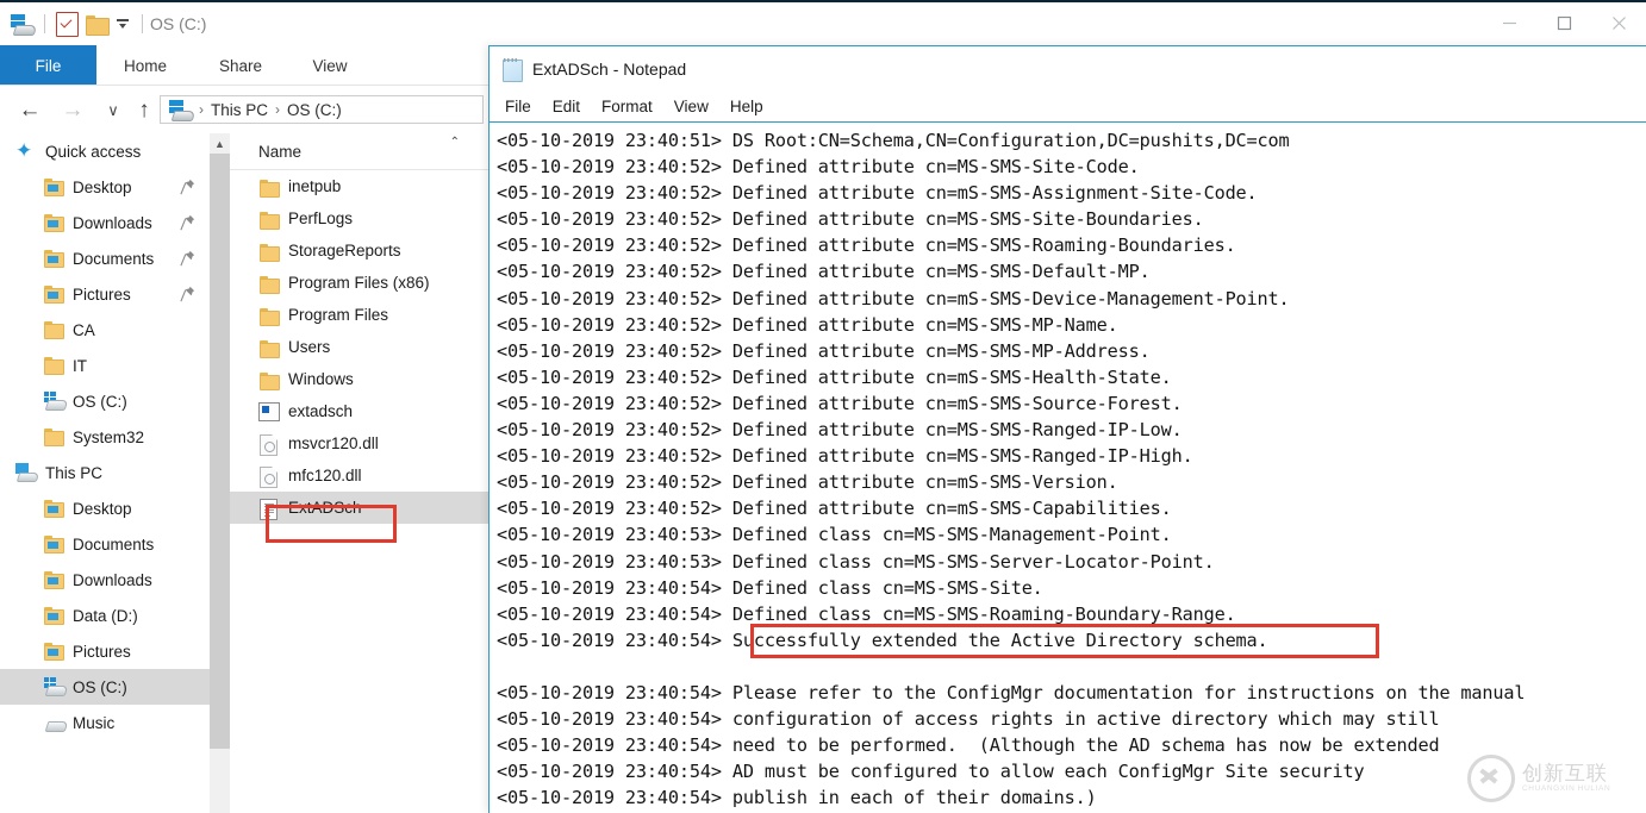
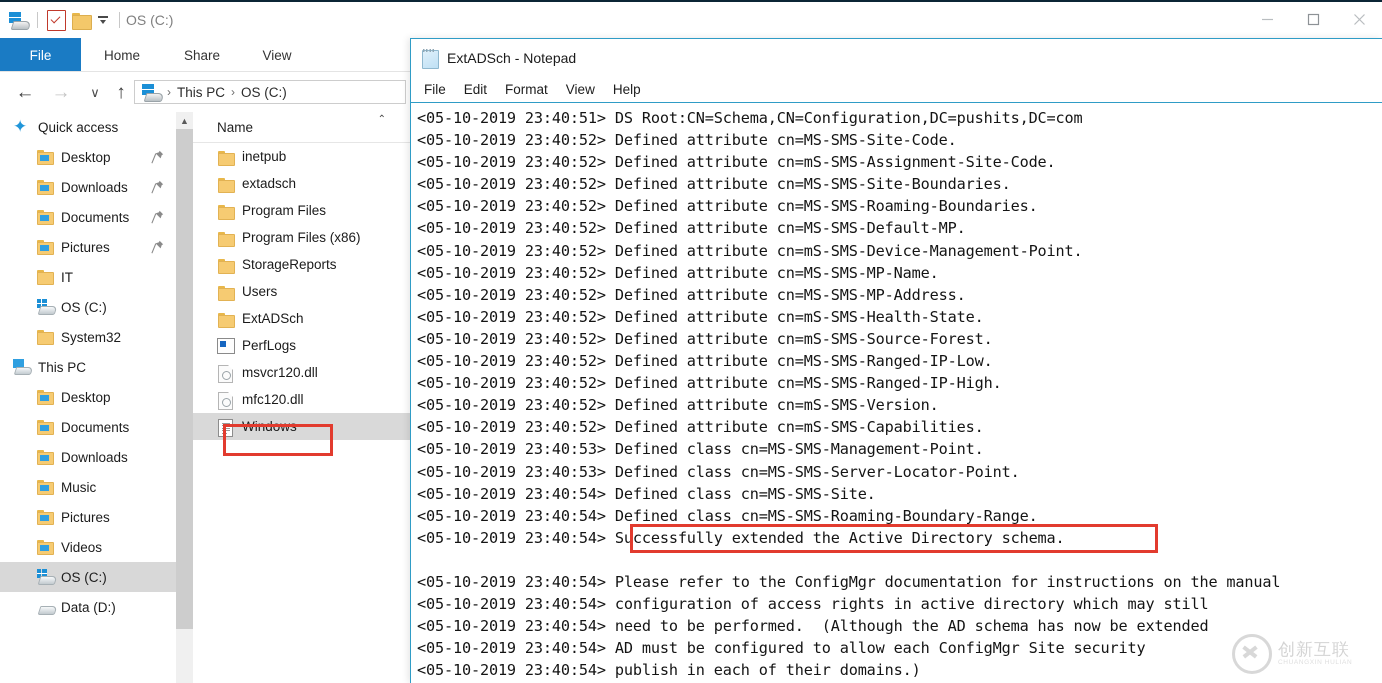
  OS (C:)
  File
  Home
  Share
  View
  ←
  →
  ∨
  ↑
  ›
  This PC
  ›
  OS (C:)
  ✦
  Quick access
  Desktop
  Downloads
  Documents
  Pictures
- CA
  IT
  OS (C:)
  System32
  This PC
  Desktop
  Documents
  Downloads
- Data (D:)
+ Music
  Pictures
+ Videos
  OS (C:)
- Music
+ Data (D:)
  ▲
  Name
  ⌃
  inetpub
- PerfLogs
+ extadsch
- StorageReports
+ Program Files
  Program Files (x86)
- Program Files
+ StorageReports
  Users
- Windows
+ ExtADSch
- extadsch
+ PerfLogs
  msvcr120.dll
  mfc120.dll
- ExtADSch
+ Windows
  ExtADSch - Notepad
  File
  Edit
  Format
  View
  Help
  <05-10-2019 23:40:51> DS Root:CN=Schema,CN=Configuration,DC=pushits,DC=com
  <05-10-2019 23:40:52> Defined attribute cn=MS-SMS-Site-Code.
  <05-10-2019 23:40:52> Defined attribute cn=mS-SMS-Assignment-Site-Code.
  <05-10-2019 23:40:52> Defined attribute cn=MS-SMS-Site-Boundaries.
  <05-10-2019 23:40:52> Defined attribute cn=MS-SMS-Roaming-Boundaries.
  <05-10-2019 23:40:52> Defined attribute cn=MS-SMS-Default-MP.
  <05-10-2019 23:40:52> Defined attribute cn=mS-SMS-Device-Management-Point.
  <05-10-2019 23:40:52> Defined attribute cn=MS-SMS-MP-Name.
  <05-10-2019 23:40:52> Defined attribute cn=MS-SMS-MP-Address.
  <05-10-2019 23:40:52> Defined attribute cn=mS-SMS-Health-State.
  <05-10-2019 23:40:52> Defined attribute cn=mS-SMS-Source-Forest.
  <05-10-2019 23:40:52> Defined attribute cn=MS-SMS-Ranged-IP-Low.
  <05-10-2019 23:40:52> Defined attribute cn=MS-SMS-Ranged-IP-High.
  <05-10-2019 23:40:52> Defined attribute cn=mS-SMS-Version.
  <05-10-2019 23:40:52> Defined attribute cn=mS-SMS-Capabilities.
  <05-10-2019 23:40:53> Defined class cn=MS-SMS-Management-Point.
  <05-10-2019 23:40:53> Defined class cn=MS-SMS-Server-Locator-Point.
  <05-10-2019 23:40:54> Defined class cn=MS-SMS-Site.
  <05-10-2019 23:40:54> Defined class cn=MS-SMS-Roaming-Boundary-Range.
  <05-10-2019 23:40:54> Successfully extended the Active Directory schema.
  <05-10-2019 23:40:54> Please refer to the ConfigMgr documentation for instructions on the manual
  <05-10-2019 23:40:54> configuration of access rights in active directory which may still
  <05-10-2019 23:40:54> need to be performed. (Although the AD schema has now be extended
  <05-10-2019 23:40:54> AD must be configured to allow each ConfigMgr Site security
  <05-10-2019 23:40:54> publish in each of their domains.)
  创新互联
